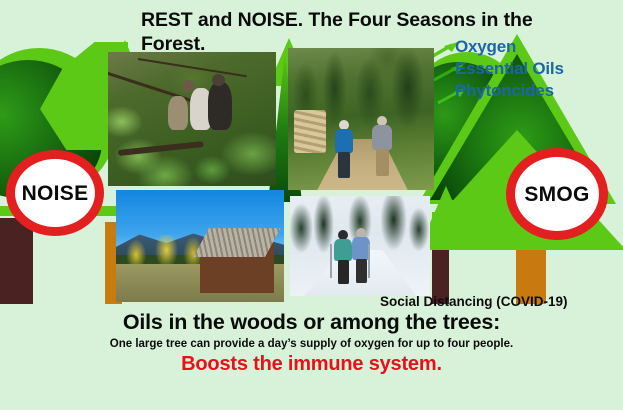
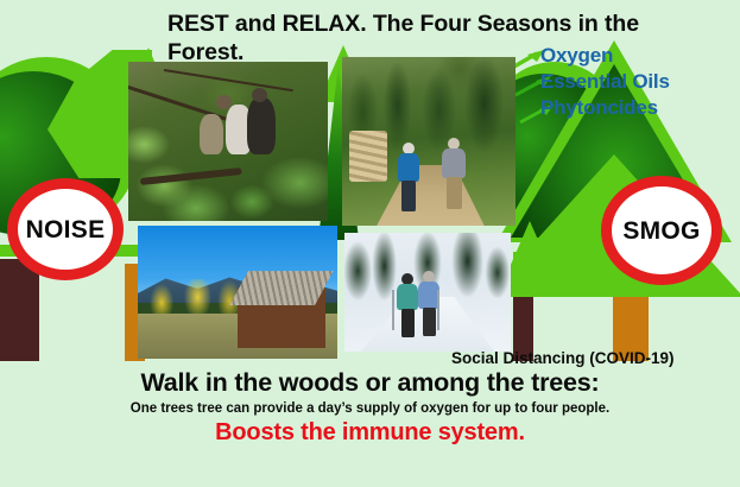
  NOISE
  SMOG
- REST and NOISE. The Four Seasons in the Forest.
+ REST and RELAX. The Four Seasons in the Forest.
  Oxygen
  Essential Oils
  Phytoncides
  Social Distancing (COVID-19)
- Oils in the woods or among the trees:
+ Walk in the woods or among the trees:
- One large tree can provide a day’s supply of oxygen for up to four people.
+ One trees tree can provide a day’s supply of oxygen for up to four people.
  Boosts the immune system.
